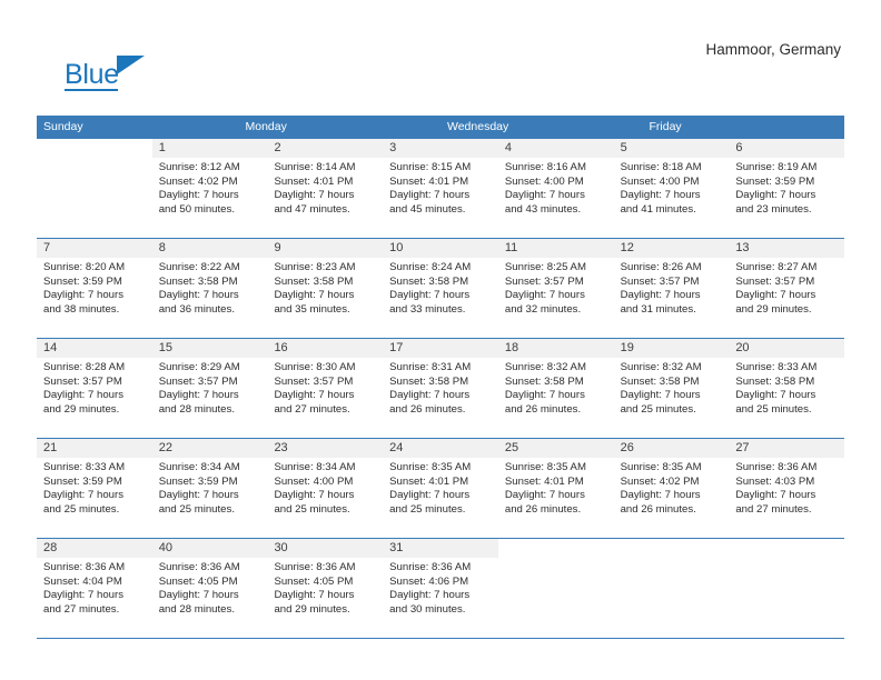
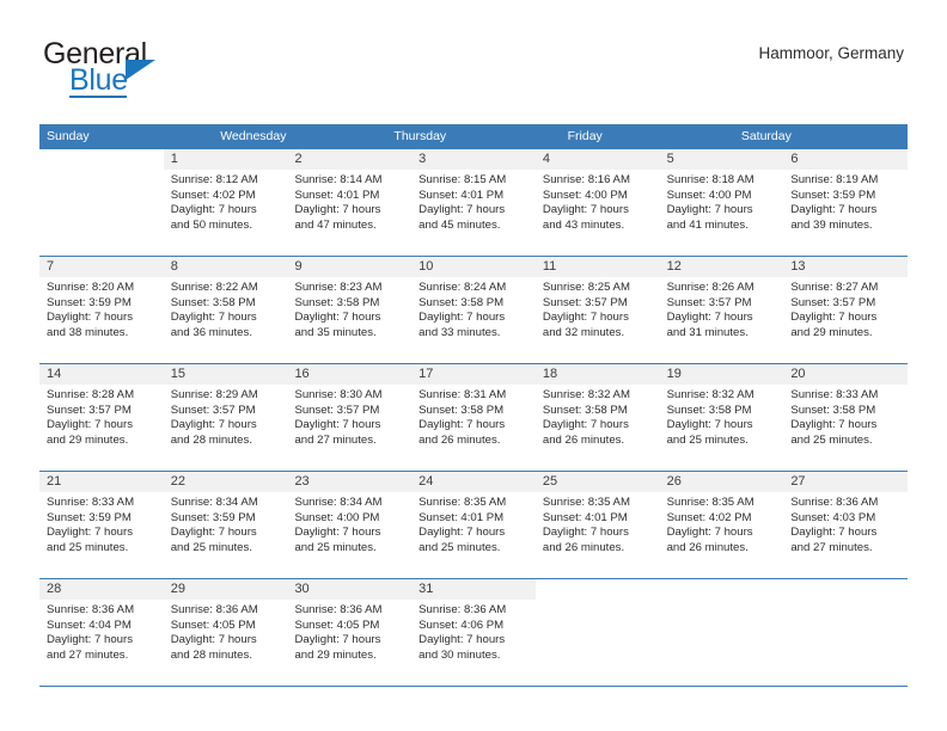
+ General
  Blue
  Hammoor, Germany
  Sunday
- Monday
  Wednesday
+ Thursday
  Friday
+ Saturday
  1
  Sunrise: 8:12 AM
  Sunset: 4:02 PM
  Daylight: 7 hours
  and 50 minutes.
  2
  Sunrise: 8:14 AM
  Sunset: 4:01 PM
  Daylight: 7 hours
  and 47 minutes.
  3
  Sunrise: 8:15 AM
  Sunset: 4:01 PM
  Daylight: 7 hours
  and 45 minutes.
  4
  Sunrise: 8:16 AM
  Sunset: 4:00 PM
  Daylight: 7 hours
  and 43 minutes.
  5
  Sunrise: 8:18 AM
  Sunset: 4:00 PM
  Daylight: 7 hours
  and 41 minutes.
  6
  Sunrise: 8:19 AM
  Sunset: 3:59 PM
  Daylight: 7 hours
- and 23 minutes.
+ and 39 minutes.
  7
  Sunrise: 8:20 AM
  Sunset: 3:59 PM
  Daylight: 7 hours
  and 38 minutes.
  8
  Sunrise: 8:22 AM
  Sunset: 3:58 PM
  Daylight: 7 hours
  and 36 minutes.
  9
  Sunrise: 8:23 AM
  Sunset: 3:58 PM
  Daylight: 7 hours
  and 35 minutes.
  10
  Sunrise: 8:24 AM
  Sunset: 3:58 PM
  Daylight: 7 hours
  and 33 minutes.
  11
  Sunrise: 8:25 AM
  Sunset: 3:57 PM
  Daylight: 7 hours
  and 32 minutes.
  12
  Sunrise: 8:26 AM
  Sunset: 3:57 PM
  Daylight: 7 hours
  and 31 minutes.
  13
  Sunrise: 8:27 AM
  Sunset: 3:57 PM
  Daylight: 7 hours
  and 29 minutes.
  14
  Sunrise: 8:28 AM
  Sunset: 3:57 PM
  Daylight: 7 hours
  and 29 minutes.
  15
  Sunrise: 8:29 AM
  Sunset: 3:57 PM
  Daylight: 7 hours
  and 28 minutes.
  16
  Sunrise: 8:30 AM
  Sunset: 3:57 PM
  Daylight: 7 hours
  and 27 minutes.
  17
  Sunrise: 8:31 AM
  Sunset: 3:58 PM
  Daylight: 7 hours
  and 26 minutes.
  18
  Sunrise: 8:32 AM
  Sunset: 3:58 PM
  Daylight: 7 hours
  and 26 minutes.
  19
  Sunrise: 8:32 AM
  Sunset: 3:58 PM
  Daylight: 7 hours
  and 25 minutes.
  20
  Sunrise: 8:33 AM
  Sunset: 3:58 PM
  Daylight: 7 hours
  and 25 minutes.
  21
  Sunrise: 8:33 AM
  Sunset: 3:59 PM
  Daylight: 7 hours
  and 25 minutes.
  22
  Sunrise: 8:34 AM
  Sunset: 3:59 PM
  Daylight: 7 hours
  and 25 minutes.
  23
  Sunrise: 8:34 AM
  Sunset: 4:00 PM
  Daylight: 7 hours
  and 25 minutes.
  24
  Sunrise: 8:35 AM
  Sunset: 4:01 PM
  Daylight: 7 hours
  and 25 minutes.
  25
  Sunrise: 8:35 AM
  Sunset: 4:01 PM
  Daylight: 7 hours
  and 26 minutes.
  26
  Sunrise: 8:35 AM
  Sunset: 4:02 PM
  Daylight: 7 hours
  and 26 minutes.
  27
  Sunrise: 8:36 AM
  Sunset: 4:03 PM
  Daylight: 7 hours
  and 27 minutes.
  28
  Sunrise: 8:36 AM
  Sunset: 4:04 PM
  Daylight: 7 hours
  and 27 minutes.
- 40
+ 29
  Sunrise: 8:36 AM
  Sunset: 4:05 PM
  Daylight: 7 hours
  and 28 minutes.
  30
  Sunrise: 8:36 AM
  Sunset: 4:05 PM
  Daylight: 7 hours
  and 29 minutes.
  31
  Sunrise: 8:36 AM
  Sunset: 4:06 PM
  Daylight: 7 hours
  and 30 minutes.
